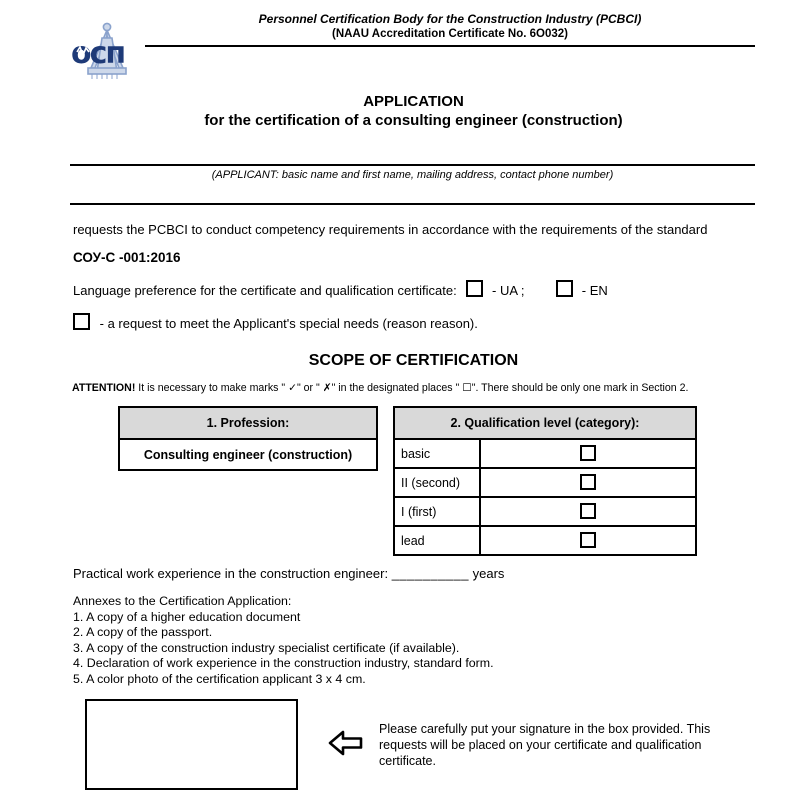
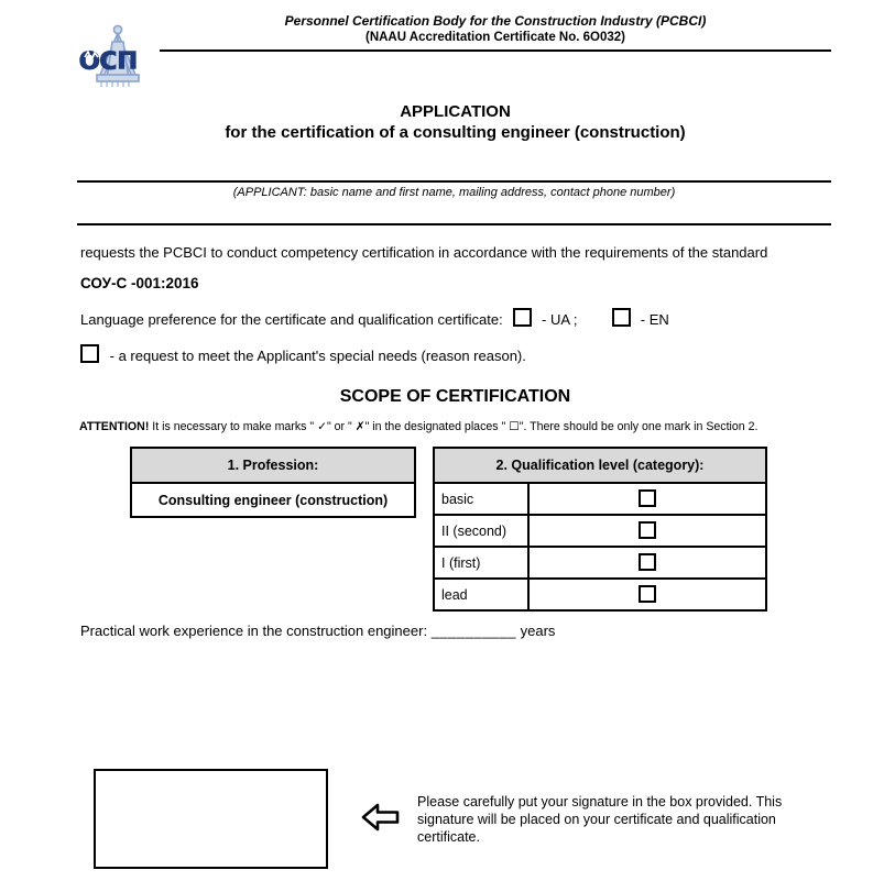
  осп
  Personnel Certification Body for the Construction Industry (PCBCI)
  (NAAU Accreditation Certificate No. 6O032)
  APPLICATION
  for the certification of a consulting engineer (construction)
  (APPLICANT: basic name and first name, mailing address, contact phone number)
- requests the PCBCI to conduct competency requirements in accordance with the requirements of the standard
+ requests the PCBCI to conduct competency certification in accordance with the requirements of the standard
  СОУ-С -001:2016
  Language preference for the certificate and qualification certificate: - UA ; - EN
  - a request to meet the Applicant's special needs (reason reason).
  SCOPE OF CERTIFICATION
  ATTENTION! It is necessary to make marks " ✓" or " ✗" in the designated places " ☐". There should be only one mark in Section 2.
  1. Profession:
  Consulting engineer (construction)
  2. Qualification level (category):
  basic
  II (second)
  I (first)
  lead
  Practical work experience in the construction engineer: __________ years
- Annexes to the Certification Application:
- 1. A copy of a higher education document
- 2. A copy of the passport.
- 3. A copy of the construction industry specialist certificate (if available).
- 4. Declaration of work experience in the construction industry, standard form.
- 5. A color photo of the certification applicant 3 x 4 cm.
- Please carefully put your signature in the box provided. This requests will be placed on your certificate and qualification certificate.
+ Please carefully put your signature in the box provided. This signature will be placed on your certificate and qualification certificate.
